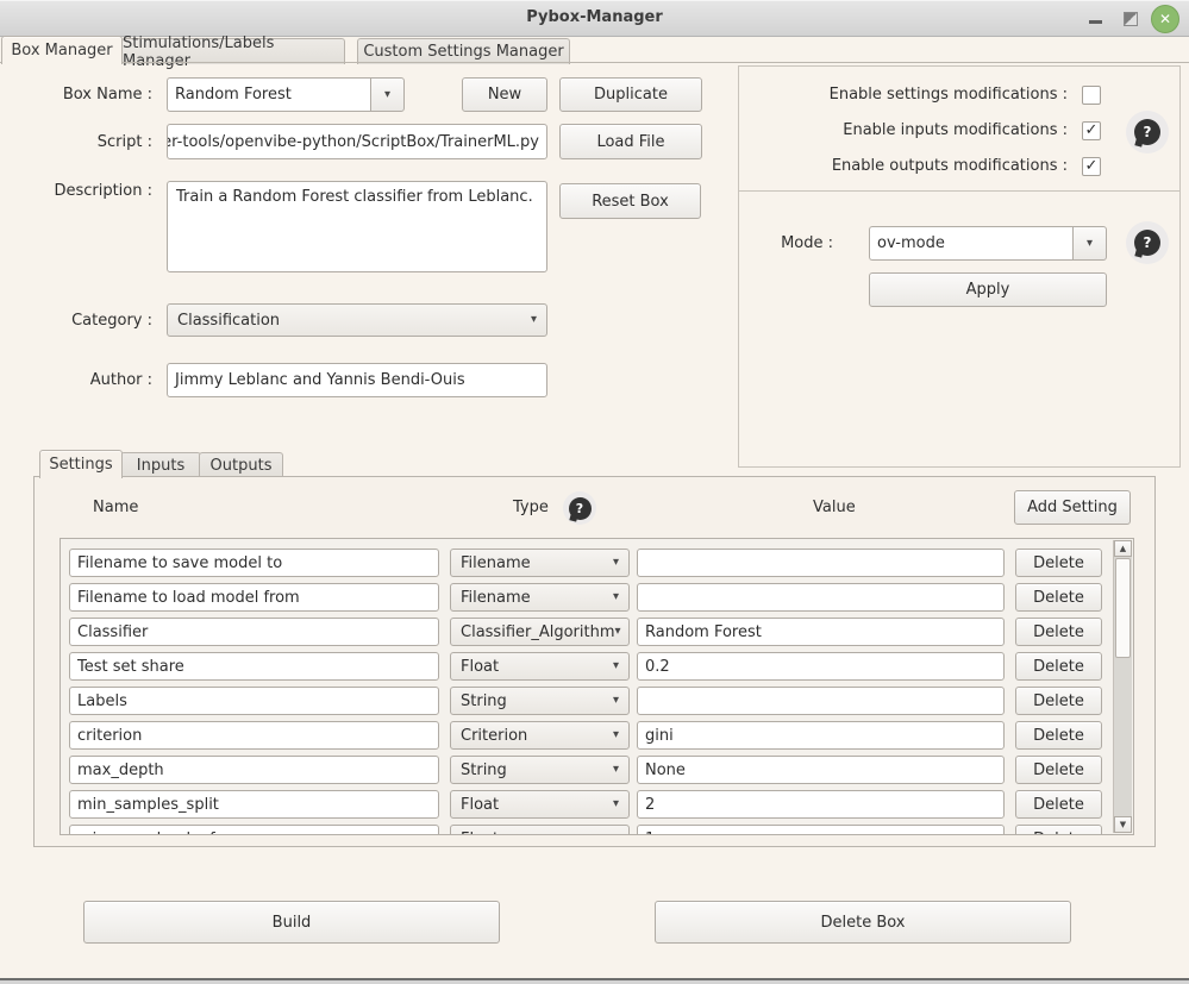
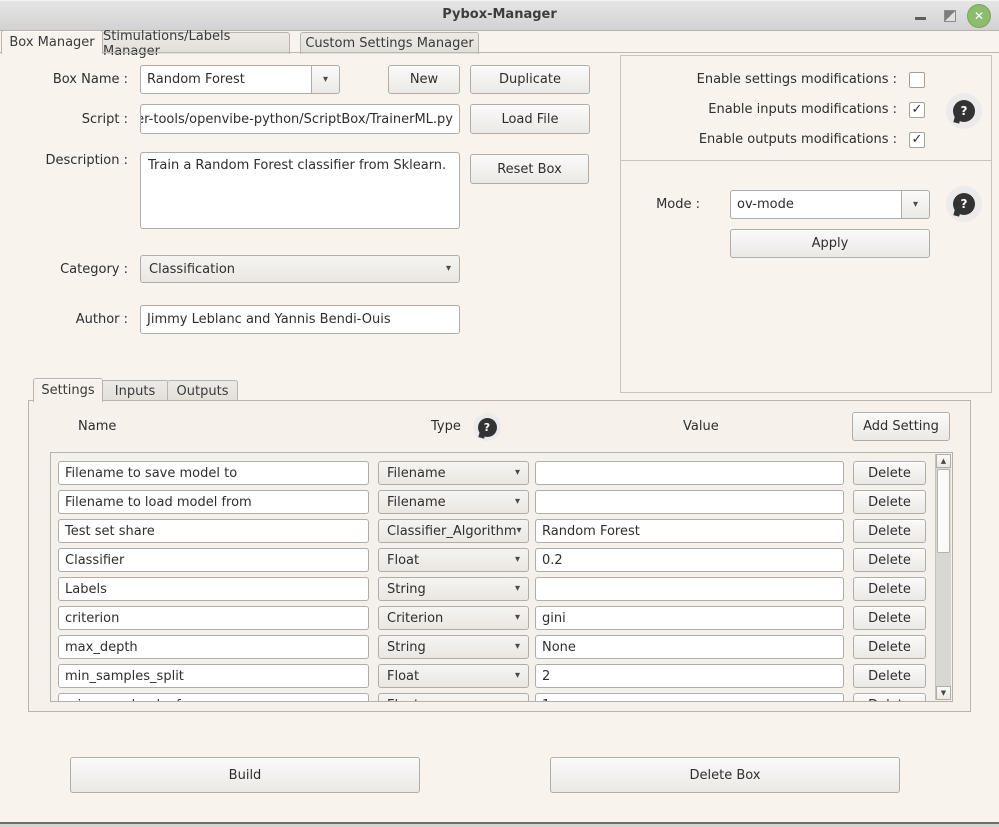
  Pybox-Manager
  ✕
  Box Manager
  Stimulations/Labels Manager
  Custom Settings Manager
  Box Name :
  Random Forest
  ▾
  New
  Duplicate
  Script :
  er-tools/openvibe-python/ScriptBox/TrainerML.py
  Load File
  Description :
- Train a Random Forest classifier from Leblanc.
+ Train a Random Forest classifier from Sklearn.
  Reset Box
  Category :
  Classification
  ▾
  Author :
  Jimmy Leblanc and Yannis Bendi-Ouis
  Enable settings modifications :
  Enable inputs modifications :
  ✓
  ?
  Enable outputs modifications :
  ✓
  Mode :
  ov-mode
  ▾
  ?
  Apply
  Settings
  Inputs
  Outputs
  Name
  Type
  ?
  Value
  Add Setting
  Filename to save model to
  Filename
  ▾
  Delete
  Filename to load model from
  Filename
  ▾
  Delete
- Classifier
+ Test set share
  Classifier_Algorithm
  ▾
  Random Forest
  Delete
- Test set share
+ Classifier
  Float
  ▾
  0.2
  Delete
  Labels
  String
  ▾
  Delete
  criterion
  Criterion
  ▾
  gini
  Delete
  max_depth
  String
  ▾
  None
  Delete
  min_samples_split
  Float
  ▾
  2
  Delete
  ▲
  ▼
  Build
  Delete Box
